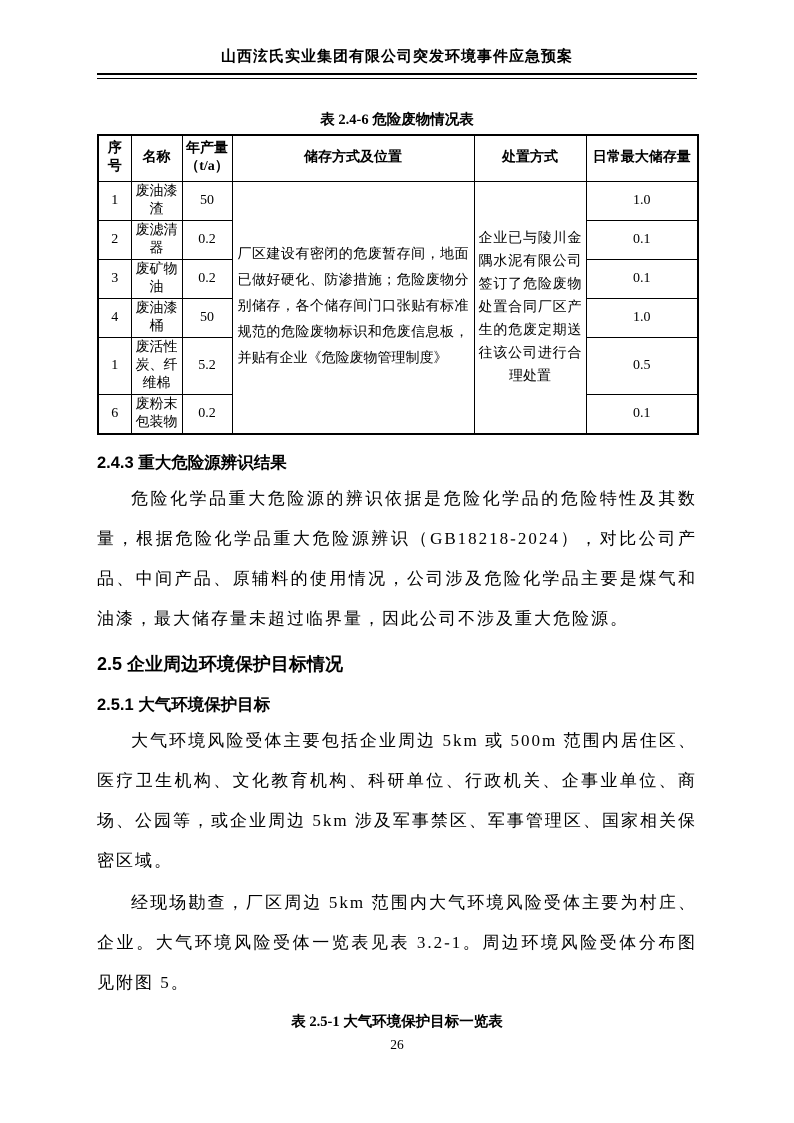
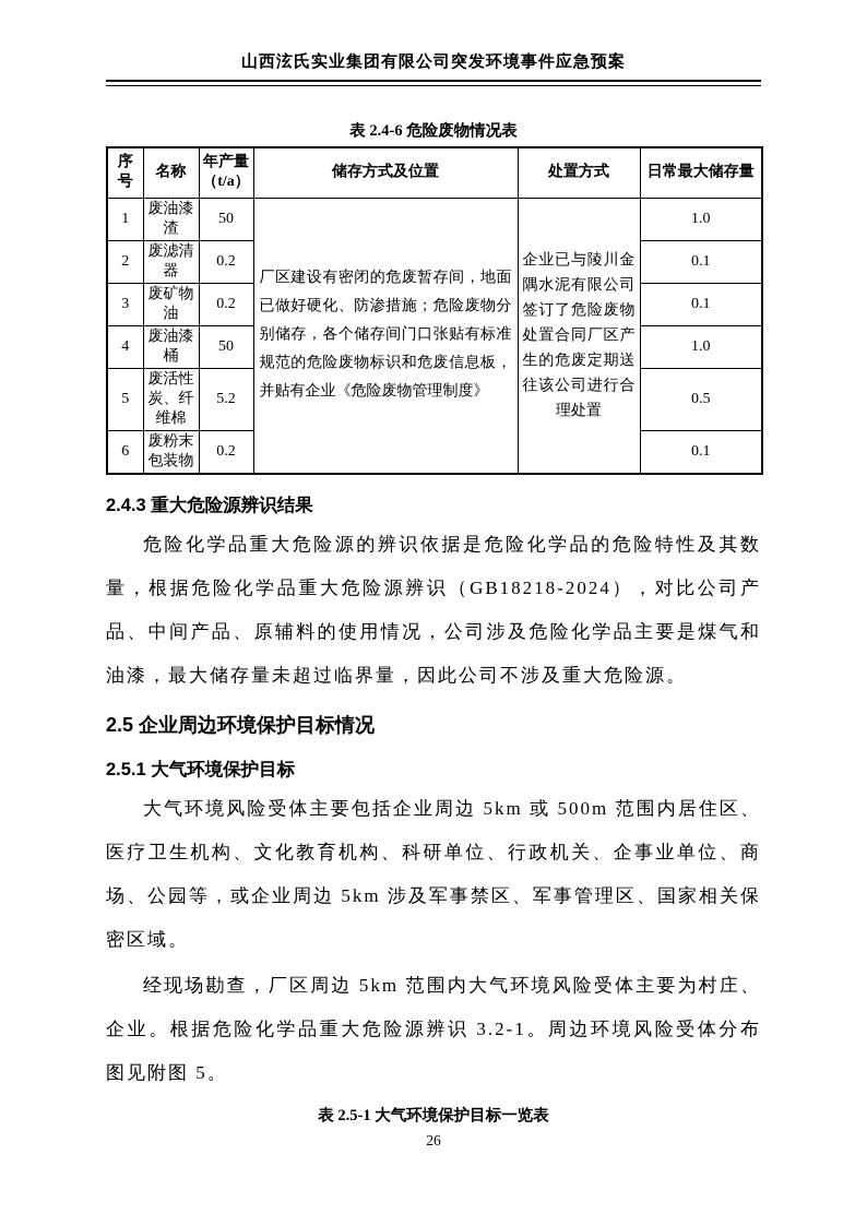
  山西泫氏实业集团有限公司突发环境事件应急预案
  表 2.4-6 危险废物情况表
  序号	名称	年产量 （t/a）	储存方式及位置	处置方式	日常最大储存量
  1	废油漆渣	50	厂区建设有密闭的危废暂存间，地面已做好硬化、防渗措施；危险废物分别储存，各个储存间门口张贴有标准规范的危险废物标识和危废信息板，并贴有企业《危险废物管理制度》	企业已与陵川金隅水泥有限公司签订了危险废物处置合同厂区产生的危废定期送往该公司进行合理处置	1.0
  2	废滤清器	0.2	0.1
  3	废矿物油	0.2	0.1
  4	废油漆桶	50	1.0
- 1	废活性炭、纤维棉	5.2	0.5
+ 5	废活性炭、纤维棉	5.2	0.5
  6	废粉末包装物	0.2	0.1
  2.4.3 重大危险源辨识结果
  危险化学品重大危险源的辨识依据是危险化学品的危险特性及其数量，根据危险化学品重大危险源辨识（GB18218-2024），对比公司产品、中间产品、原辅料的使用情况，公司涉及危险化学品主要是煤气和油漆，最大储存量未超过临界量，因此公司不涉及重大危险源。
  2.5 企业周边环境保护目标情况
  2.5.1 大气环境保护目标
  大气环境风险受体主要包括企业周边 5km 或 500m 范围内居住区、医疗卫生机构、文化教育机构、科研单位、行政机关、企事业单位、商场、公园等，或企业周边 5km 涉及军事禁区、军事管理区、国家相关保密区域。
- 经现场勘查，厂区周边 5km 范围内大气环境风险受体主要为村庄、企业。大气环境风险受体一览表见表 3.2-1。周边环境风险受体分布图见附图 5。
+ 经现场勘查，厂区周边 5km 范围内大气环境风险受体主要为村庄、企业。根据危险化学品重大危险源辨识 3.2-1。周边环境风险受体分布图见附图 5。
  表 2.5-1 大气环境保护目标一览表
  26
